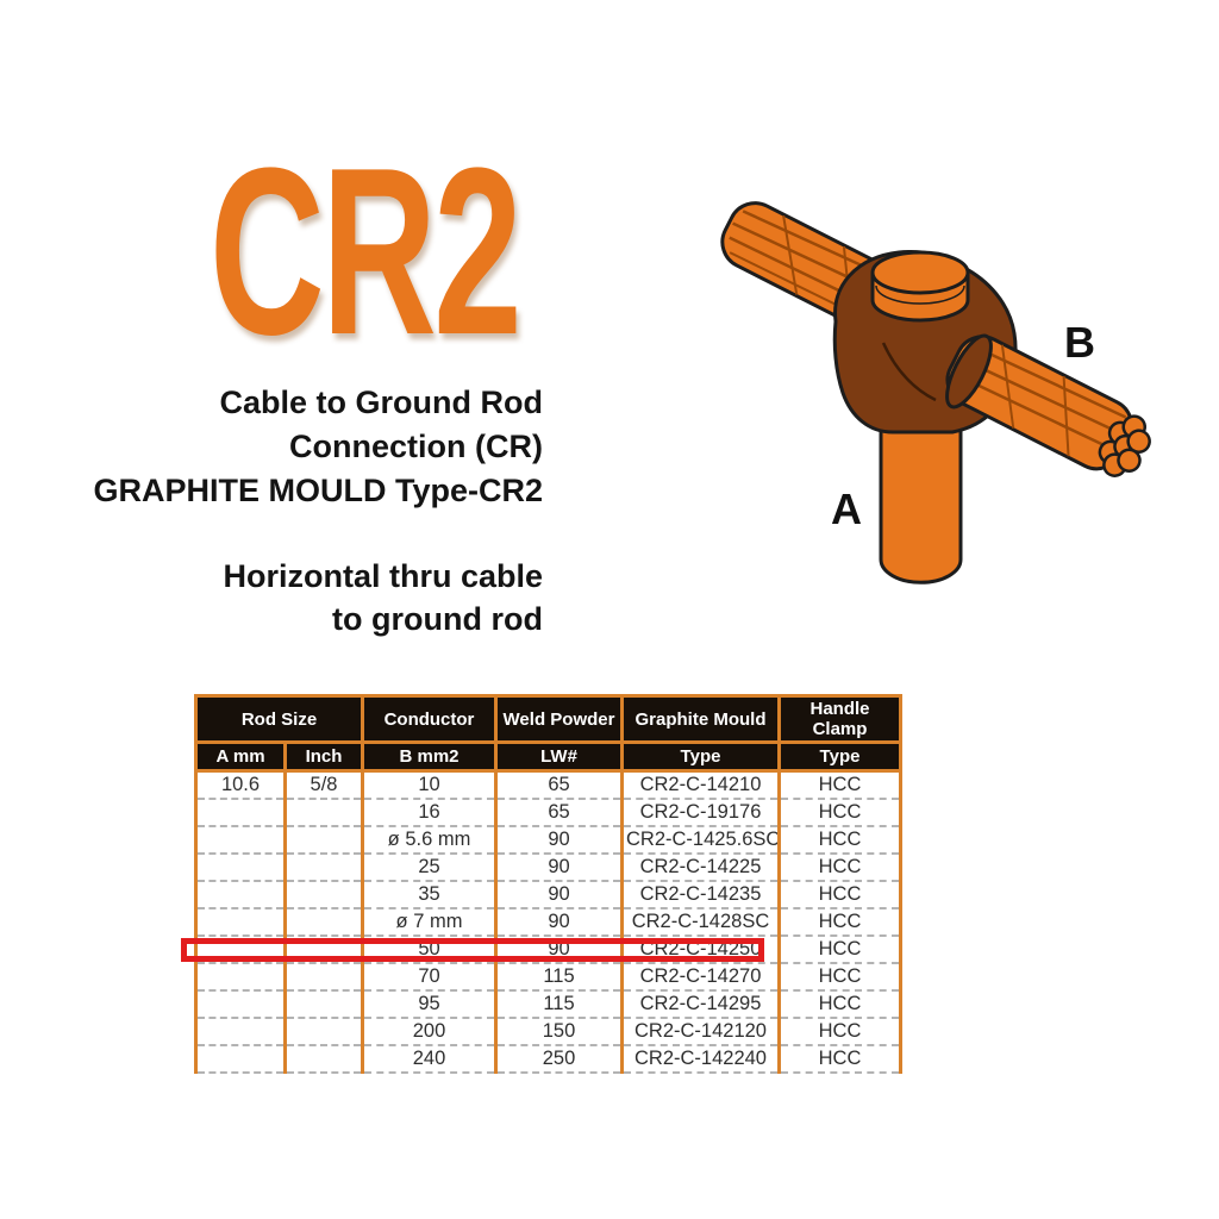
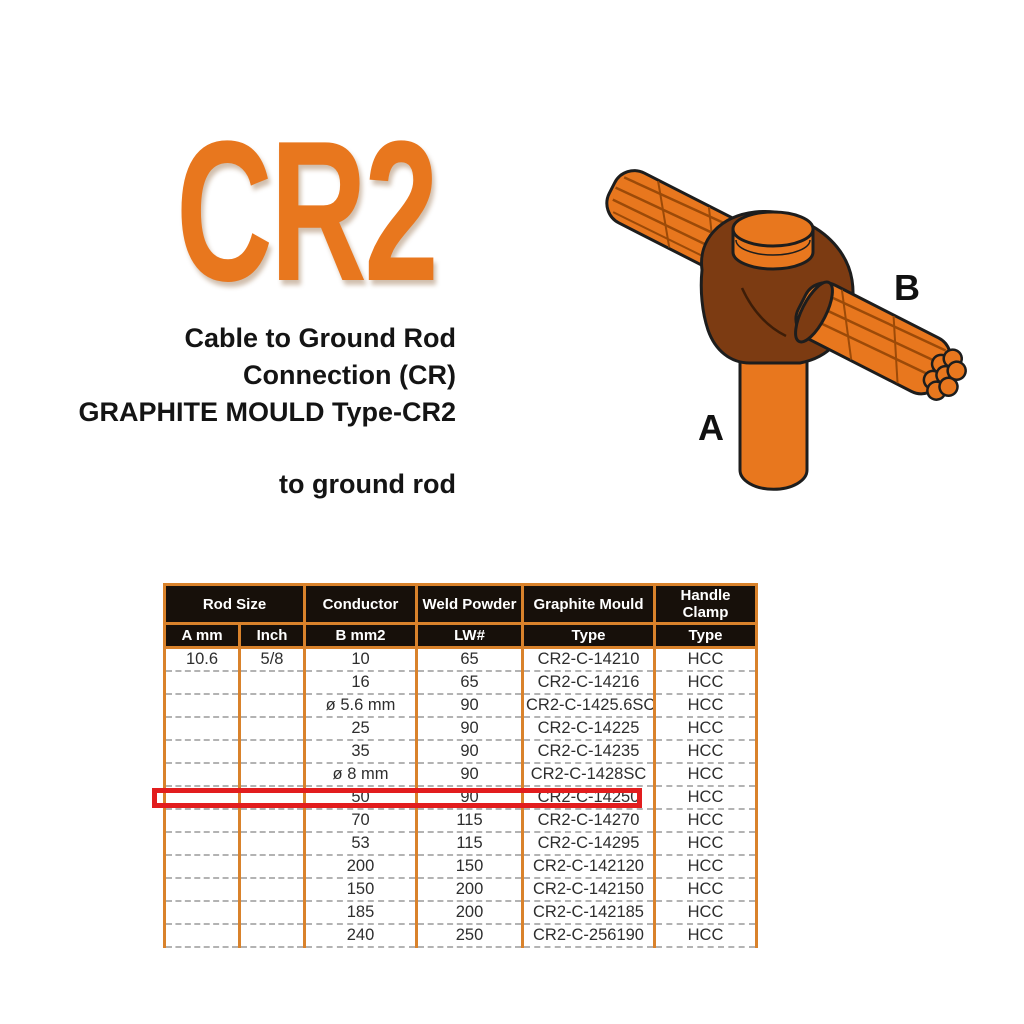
  CR2
  Cable to Ground Rod
  Connection (CR)
  GRAPHITE MOULD Type-CR2
- Horizontal thru cable
  to ground rod
  B
  A
  Rod Size	Conductor	Weld Powder	Graphite Mould	Handle Clamp
  A mm	Inch	B mm2	LW#	Type	Type
  10.6	5/8	10	65	CR2-C-14210	HCC
- 		16	65	CR2-C-19176	HCC
+ 		16	65	CR2-C-14216	HCC
  		ø 5.6 mm	90	CR2-C-1425.6SC	HCC
  		25	90	CR2-C-14225	HCC
  		35	90	CR2-C-14235	HCC
- 		ø 7 mm	90	CR2-C-1428SC	HCC
+ 		ø 8 mm	90	CR2-C-1428SC	HCC
  		50	90	CR2-C-14250	HCC
  		70	115	CR2-C-14270	HCC
- 		95	115	CR2-C-14295	HCC
+ 		53	115	CR2-C-14295	HCC
  		200	150	CR2-C-142120	HCC
+ 		150	200	CR2-C-142150	HCC
+ 		185	200	CR2-C-142185	HCC
- 		240	250	CR2-C-142240	HCC
+ 		240	250	CR2-C-256190	HCC
